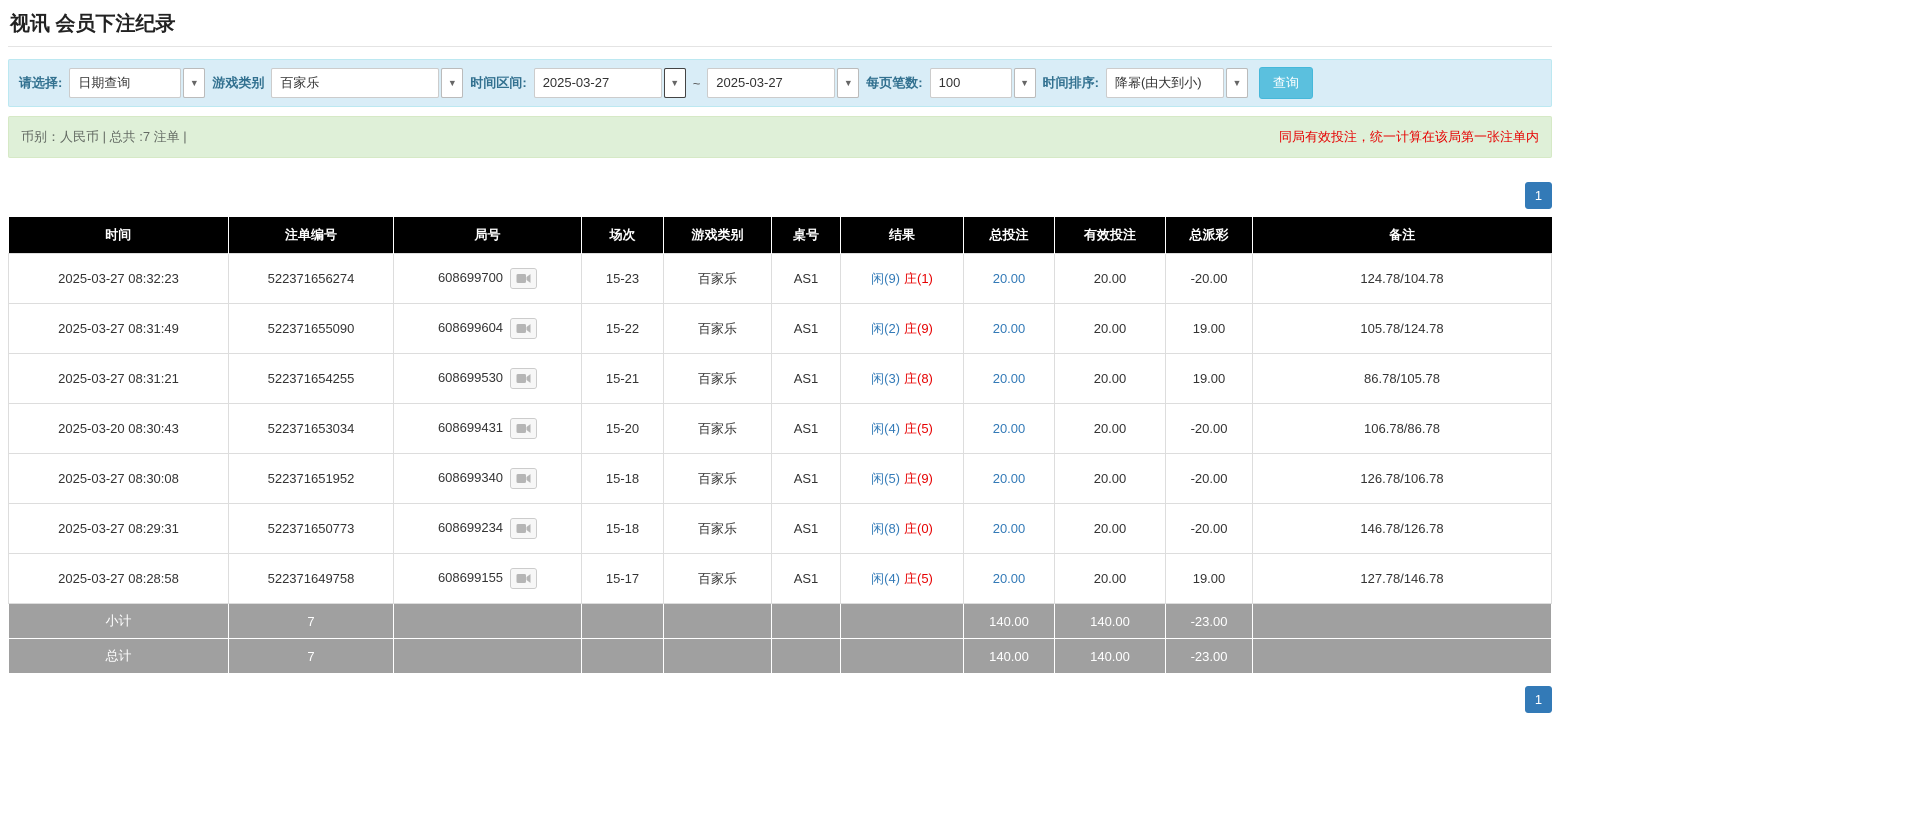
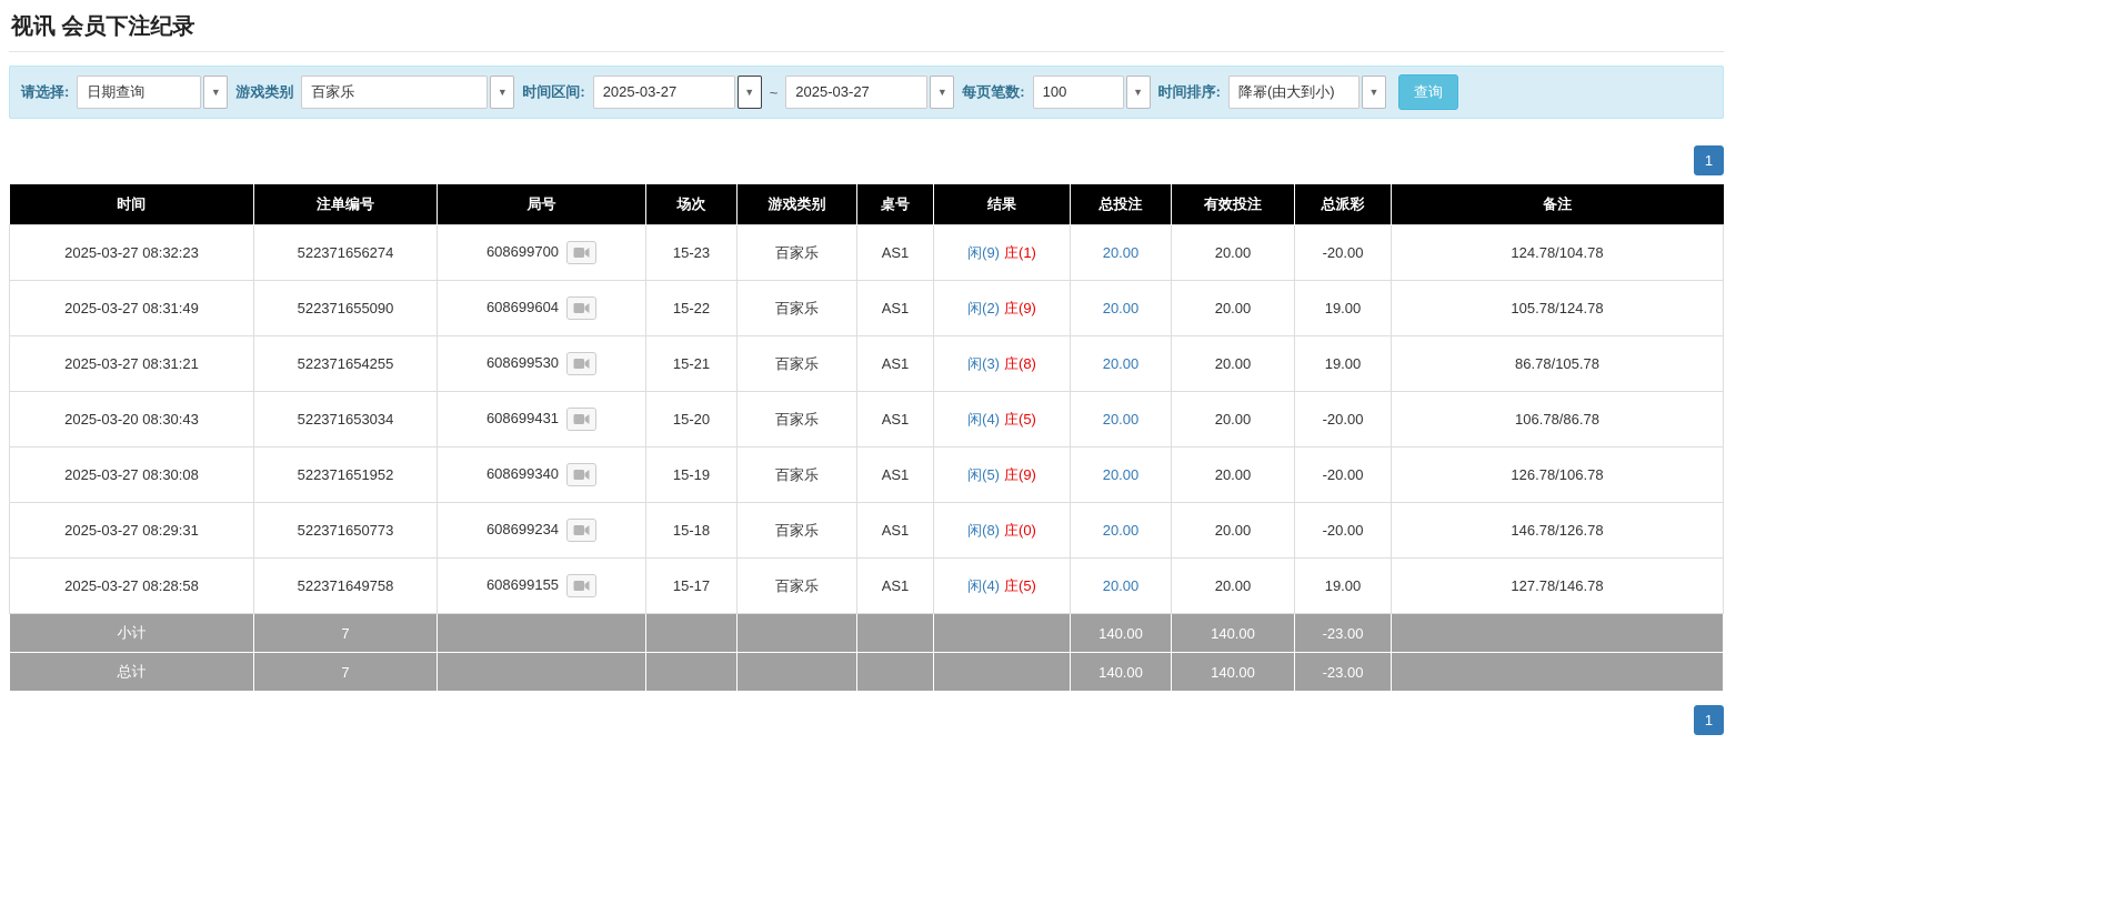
  视讯 会员下注纪录
  请选择:
  日期查询
  ▼
  游戏类别
  百家乐
  ▼
  时间区间:
  2025-03-27
  ▼
  ~
  2025-03-27
  ▼
  每页笔数:
  100
  ▼
  时间排序:
  降幂(由大到小)
  ▼
  查询
- 币别：人民币 | 总共 :7 注单 |
- 同局有效投注，统一计算在该局第一张注单内
  1
  时间	注单编号	局号	场次	游戏类别	桌号	结果	总投注	有效投注	总派彩	备注
  2025-03-27 08:32:23	522371656274	608699700	15-23	百家乐	AS1	闲(9) 庄(1)	20.00	20.00	-20.00	124.78/104.78
  2025-03-27 08:31:49	522371655090	608699604	15-22	百家乐	AS1	闲(2) 庄(9)	20.00	20.00	19.00	105.78/124.78
  2025-03-27 08:31:21	522371654255	608699530	15-21	百家乐	AS1	闲(3) 庄(8)	20.00	20.00	19.00	86.78/105.78
  2025-03-20 08:30:43	522371653034	608699431	15-20	百家乐	AS1	闲(4) 庄(5)	20.00	20.00	-20.00	106.78/86.78
- 2025-03-27 08:30:08	522371651952	608699340	15-18	百家乐	AS1	闲(5) 庄(9)	20.00	20.00	-20.00	126.78/106.78
+ 2025-03-27 08:30:08	522371651952	608699340	15-19	百家乐	AS1	闲(5) 庄(9)	20.00	20.00	-20.00	126.78/106.78
  2025-03-27 08:29:31	522371650773	608699234	15-18	百家乐	AS1	闲(8) 庄(0)	20.00	20.00	-20.00	146.78/126.78
  2025-03-27 08:28:58	522371649758	608699155	15-17	百家乐	AS1	闲(4) 庄(5)	20.00	20.00	19.00	127.78/146.78
  小计	7						140.00	140.00	-23.00
  总计	7						140.00	140.00	-23.00
  1
